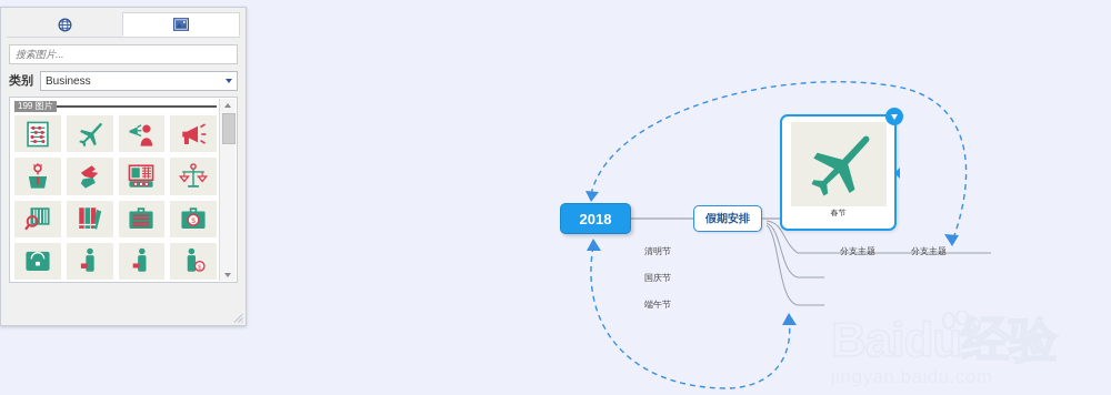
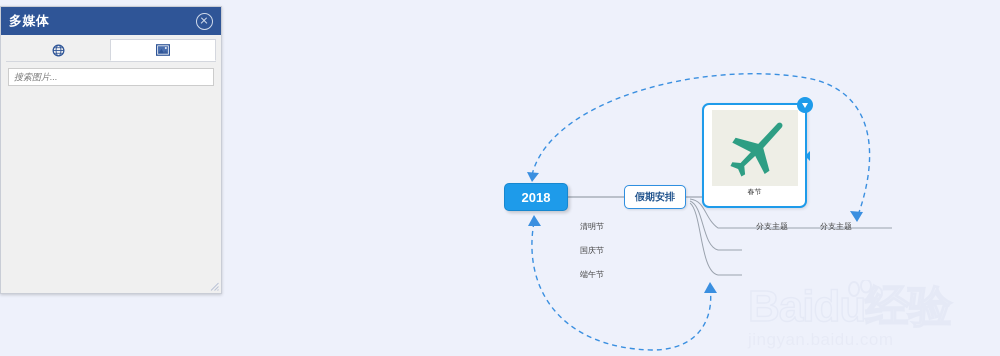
+ 多媒体
  搜索图片...
- 类别
- Business
- 199 图片
  2018
  假期安排
  清明节
  分支主题
  分支主题
  国庆节
  端午节
